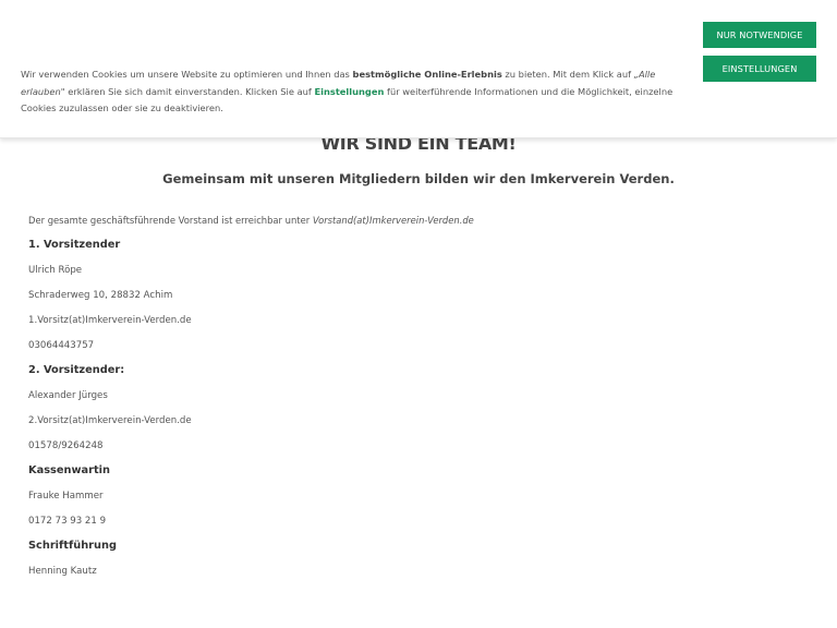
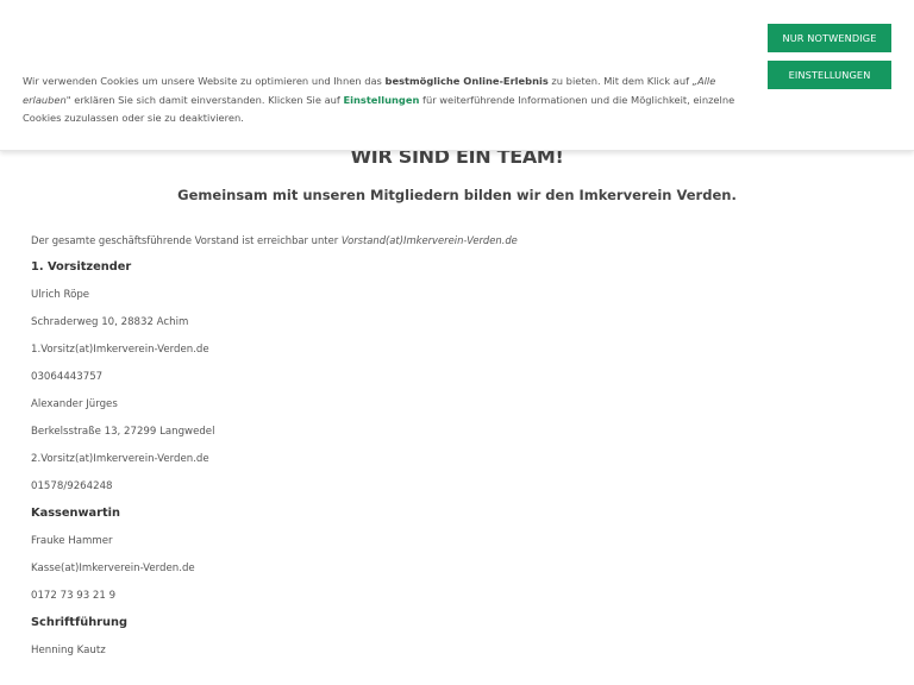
  WIR SIND EIN TEAM!
  Gemeinsam mit unseren Mitgliedern bilden wir den Imkerverein Verden.
  Der gesamte geschäftsführende Vorstand ist erreichbar unter Vorstand(at)Imkerverein-Verden.de
  1. Vorsitzender
  Ulrich Röpe
  Schraderweg 10, 28832 Achim
  1.Vorsitz(at)Imkerverein-Verden.de
  03064443757
- 2. Vorsitzender:
  Alexander Jürges
+ Berkelsstraße 13, 27299 Langwedel
  2.Vorsitz(at)Imkerverein-Verden.de
  01578/9264248
  Kassenwartin
  Frauke Hammer
+ Kasse(at)Imkerverein-Verden.de
  0172 73 93 21 9
  Schriftführung
  Henning Kautz
  Wir verwenden Cookies um unsere Website zu optimieren und Ihnen das bestmögliche Online-Erlebnis zu bieten. Mit dem Klick auf „Alle erlauben" erklären Sie sich damit einverstanden. Klicken Sie auf Einstellungen für weiterführende Informationen und die Möglichkeit, einzelne Cookies zuzulassen oder sie zu deaktivieren.
  NUR NOTWENDIGE
  EINSTELLUNGEN
